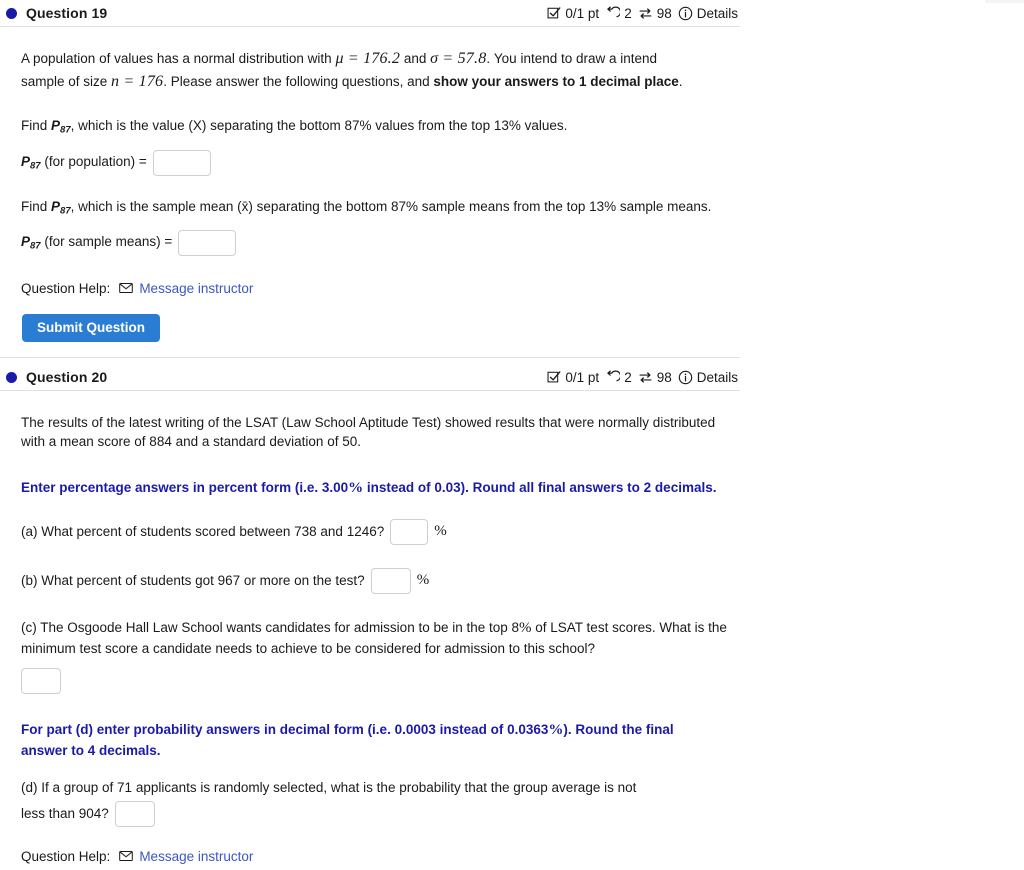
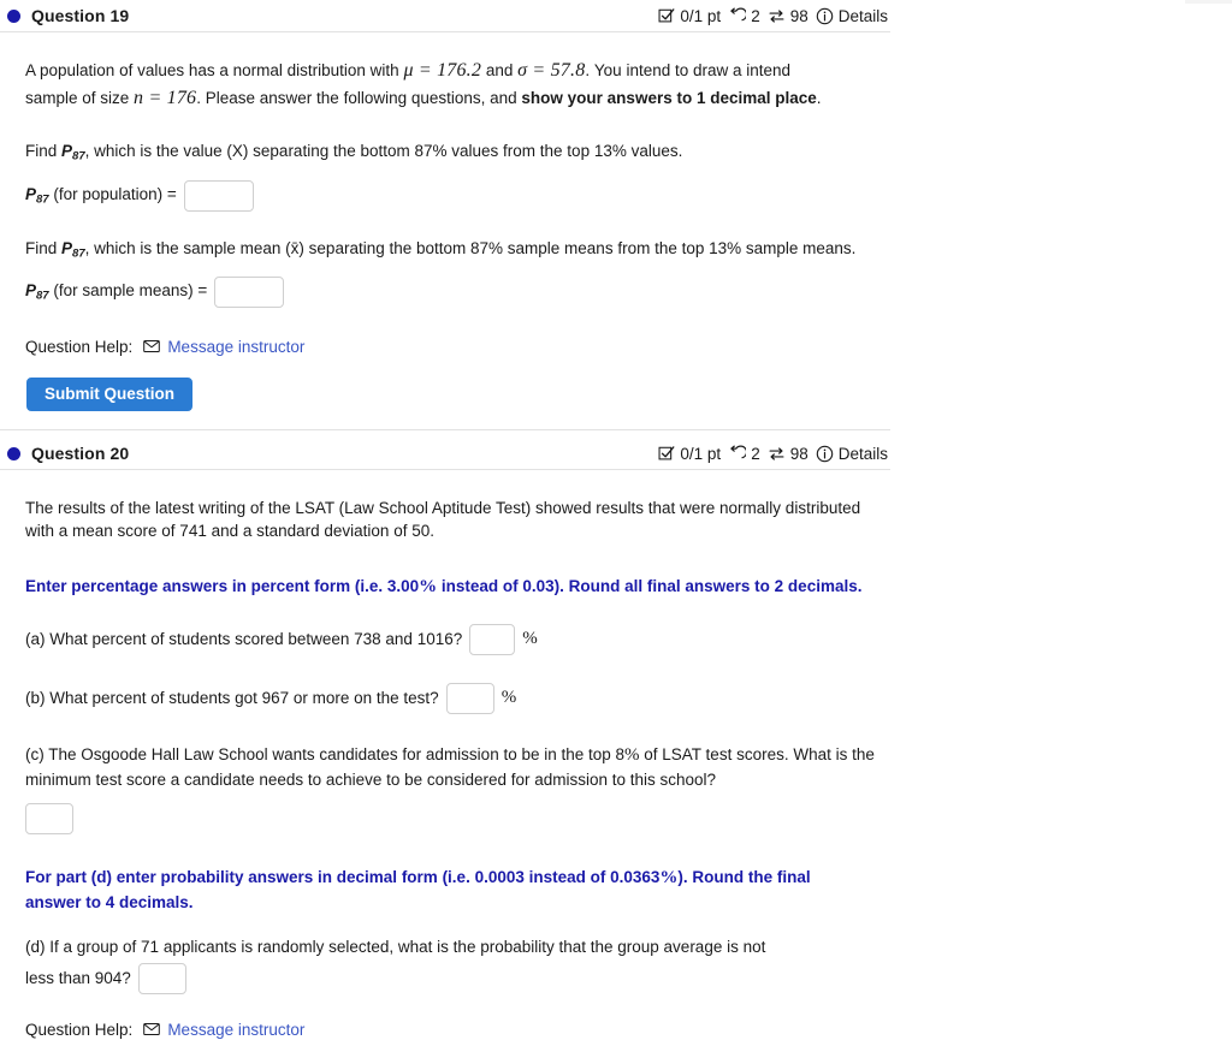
  Question 19
  0/1 pt
  2
  98
  Details
  A population of values has a normal distribution with μ = 176.2 and σ = 57.8. You intend to draw a intend sample of size n = 176. Please answer the following questions, and show your answers to 1 decimal place.
  Find P87, which is the value (X) separating the bottom 87% values from the top 13% values.
  P87 (for population) =
  Find P87, which is the sample mean (x̄) separating the bottom 87% sample means from the top 13% sample means.
  P87 (for sample means) =
  Question Help:
  Message instructor
  Submit Question
  Question 20
  0/1 pt
  2
  98
  Details
- The results of the latest writing of the LSAT (Law School Aptitude Test) showed results that were normally distributed with a mean score of 884 and a standard deviation of 50.
+ The results of the latest writing of the LSAT (Law School Aptitude Test) showed results that were normally distributed with a mean score of 741 and a standard deviation of 50.
  Enter percentage answers in percent form (i.e. 3.00% instead of 0.03). Round all final answers to 2 decimals.
- (a) What percent of students scored between 738 and 1246?
+ (a) What percent of students scored between 738 and 1016?
  %
  (b) What percent of students got 967 or more on the test?
  %
  (c) The Osgoode Hall Law School wants candidates for admission to be in the top 8% of LSAT test scores. What is the minimum test score a candidate needs to achieve to be considered for admission to this school?
  For part (d) enter probability answers in decimal form (i.e. 0.0003 instead of 0.0363%). Round the final answer to 4 decimals.
  (d) If a group of 71 applicants is randomly selected, what is the probability that the group average is not
  less than 904?
  Question Help:
  Message instructor
